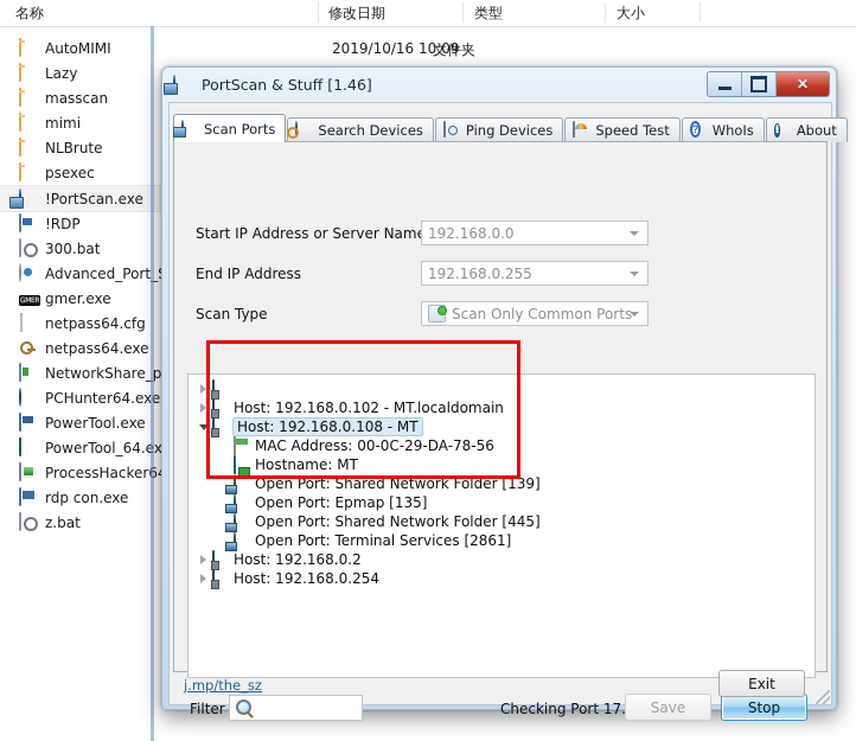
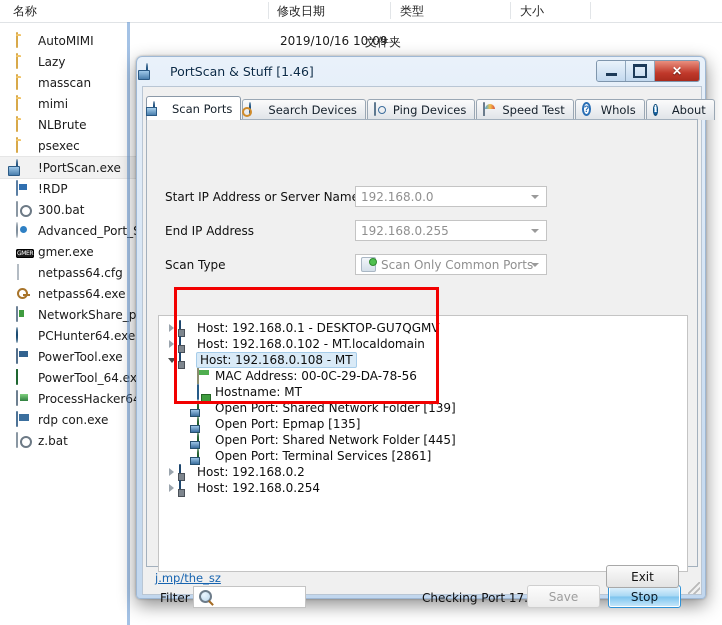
  名称
  修改日期
  类型
  大小
  AutoMIMI
  2019/10/16 10:09
  文件夹
  Lazy
  masscan
  mimi
  NLBrute
  psexec
  !PortScan.exe
  !RDP
  300.bat
  Advanced_Port_
  gmer.exe
  netpass64.cfg
  netpass64.exe
  NetworkShare_p
  PCHunter64.exe
  PowerTool.exe
  PowerTool_64.ex
  ProcessHacker6
  rdp con.exe
  z.bat
  PortScan & Stuff [1.46]
  ✕
  Scan Ports
  Search Devices
  Ping Devices
  Speed Test
  ?
  WhoIs
  i
  About
  Start IP Address or Server Nam
  192.168.0.0
  End IP Address
  192.168.0.255
  Scan Type
  Scan Only Common Ports
+ Host: 192.168.0.1 - DESKTOP-GU7QGMV
  Host: 192.168.0.102 - MT.localdomain
  Host: 192.168.0.108 - MT
  MAC Address: 00-0C-29-DA-78-56
  Hostname: MT
  Open Port: Shared Network Folder [139]
  Open Port: Epmap [135]
  Open Port: Shared Network Folder [445]
  Open Port: Terminal Services [2861]
  Host: 192.168.0.2
  Host: 192.168.0.254
  Filter
  Checking Port 17
  Save
  Stop
  j.mp/the_sz
  Exit
